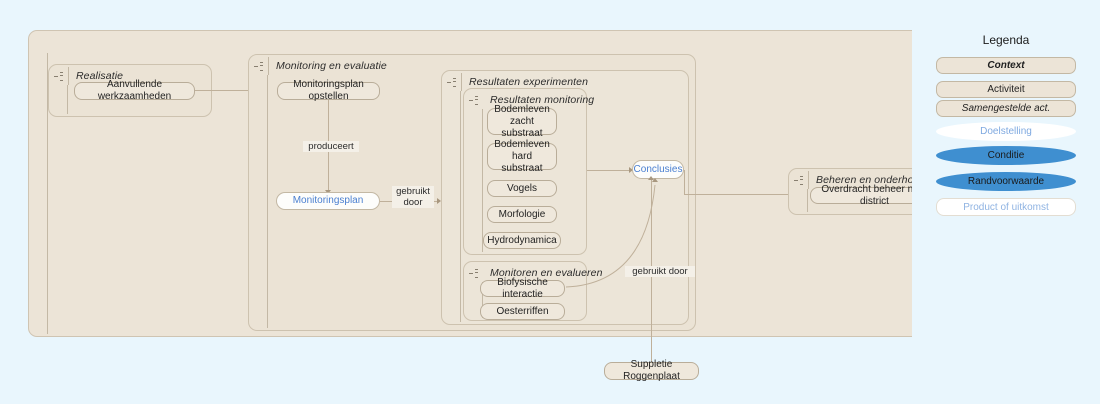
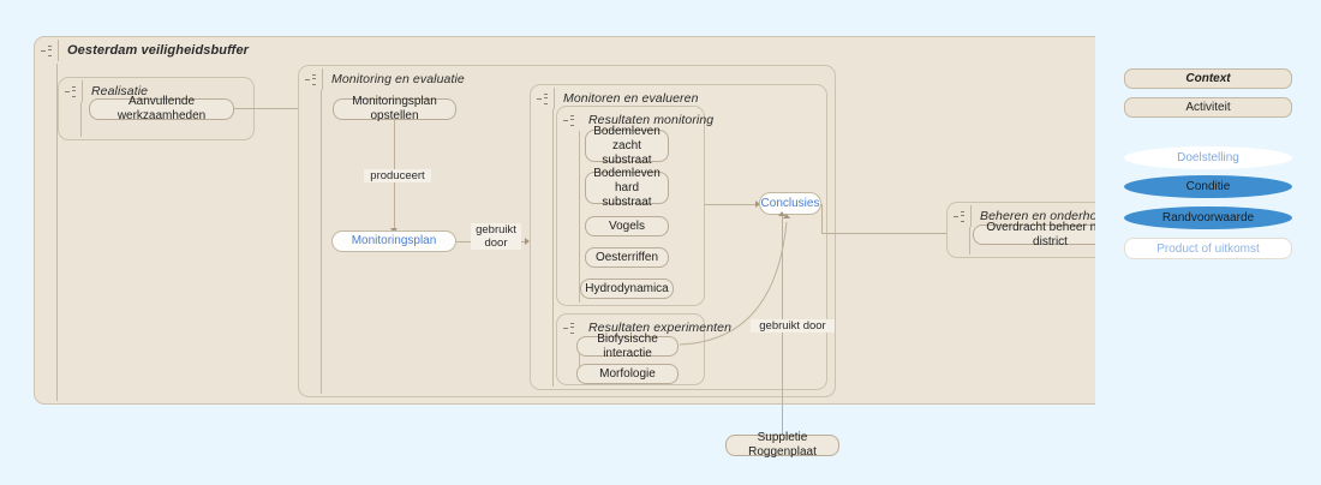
+ Oesterdam veiligheidsbuffer
  Realisatie
  Aanvullende werkzaamheden
  Monitoring en evaluatie
  Monitoringsplan opstellen
  produceert
  Monitoringsplan
  gebruikt
  door
- Resultaten experimenten
+ Monitoren en evalueren
  Resultaten monitoring
  Bodemleven
  zacht substraat
  Bodemleven
  hard substraat
  Vogels
- Morfologie
+ Oesterriffen
  Hydrodynamica
  Conclusies
- Monitoren en evalueren
+ Resultaten experimenten
  Biofysische interactie
- Oesterriffen
+ Morfologie
  Beheren en onderho
  Overdracht beheer n district
  gebruikt door
  Suppletie Roggenplaat
- Legenda
  Context
  Activiteit
- Samengestelde act.
  Doelstelling
  Conditie
  Randvoorwaarde
  Product of uitkomst
